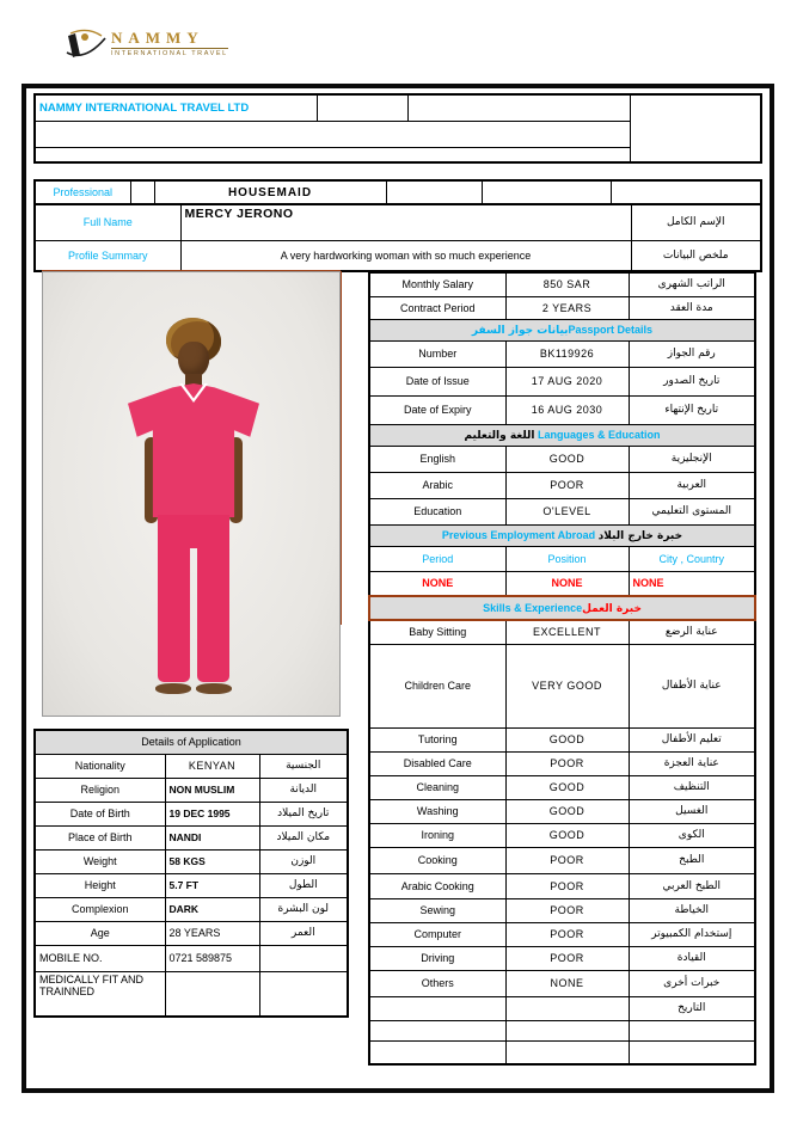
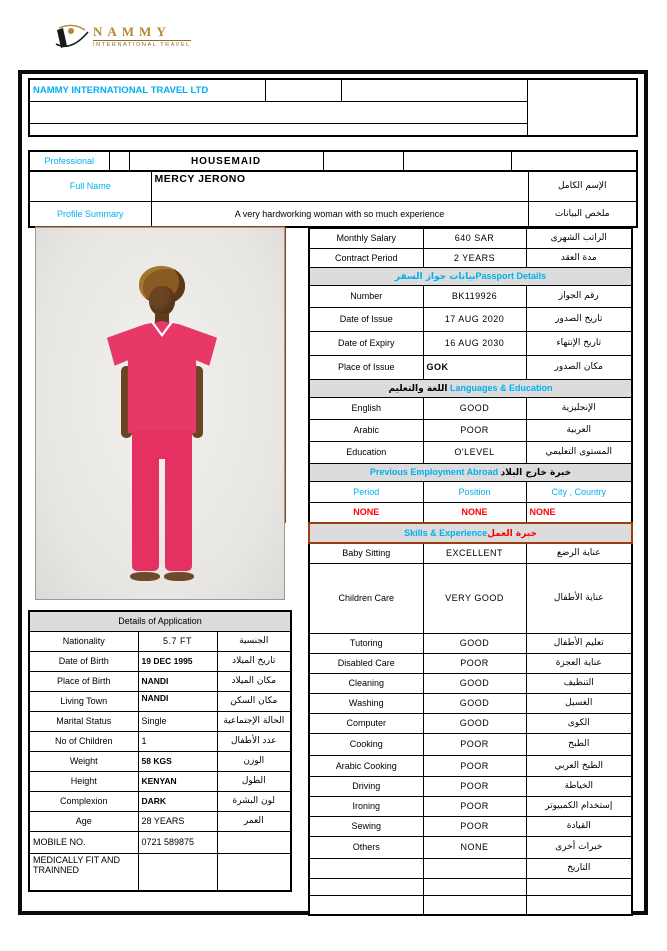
  NAMMY
  NAMMY INTERNATIONAL TRAVEL LTD
  Professional		HOUSEMAID
  Full Name	MERCY JERONO	الإسم الكامل
  Profile Summary	A very hardworking woman with so much experience	ملخص البيانات
- Monthly Salary	850 SAR	الراتب الشهرى
+ Monthly Salary	640 SAR	الراتب الشهرى
  Contract Period	2 YEARS	مدة العقد
  بيانات جواز السفر Passport Details
  Number	BK119926	رقم الجواز
  Date of Issue	17 AUG 2020	تاريخ الصدور
  Date of Expiry	16 AUG 2030	تاريخ الإنتهاء
+ Place of Issue	GOK	مكان الصدور
  اللغة والتعليم Languages & Education
  English	GOOD	الإنجليزية
  Arabic	POOR	العربية
  Education	O'LEVEL	المستوى التعليمي
  Previous Employment Abroad خبرة خارج البلاد
  Period	Position	City , Country
  NONE	NONE	NONE
  Skills & Experience خبرة العمل
  Baby Sitting	EXCELLENT	عناية الرضع
  Children Care	VERY GOOD	عناية الأطفال
  Tutoring	GOOD	تعليم الأطفال
  Disabled Care	POOR	عناية العجزة
  Cleaning	GOOD	التنظيف
  Washing	GOOD	الغسيل
- Ironing	GOOD	الكوى
+ Computer	GOOD	الكوى
  Cooking	POOR	الطبخ
  Arabic Cooking	POOR	الطبخ العربي
- Sewing	POOR	الخياطة
+ Driving	POOR	الخياطة
- Computer	POOR	إستخدام الكمبيوتر
+ Ironing	POOR	إستخدام الكمبيوتر
- Driving	POOR	القيادة
+ Sewing	POOR	القيادة
  Others	NONE	خبرات أخرى
  		التاريخ
  Details of Application
- Nationality	KENYAN	الجنسية
+ Nationality	5.7 FT	الجنسية
- Religion	NON MUSLIM	الديانة
  Date of Birth	19 DEC 1995	تاريخ الميلاد
  Place of Birth	NANDI	مكان الميلاد
+ Living Town	NANDI	مكان السكن
+ Marital Status	Single	الحالة الإجتماعية
+ No of Children	1	عدد الأطفال
  Weight	58 KGS	الوزن
- Height	5.7 FT	الطول
+ Height	KENYAN	الطول
  Complexion	DARK	لون البشرة
  Age	28 YEARS	العمر
  MOBILE NO.	0721 589875
  MEDICALLY FIT AND TRAINNED
